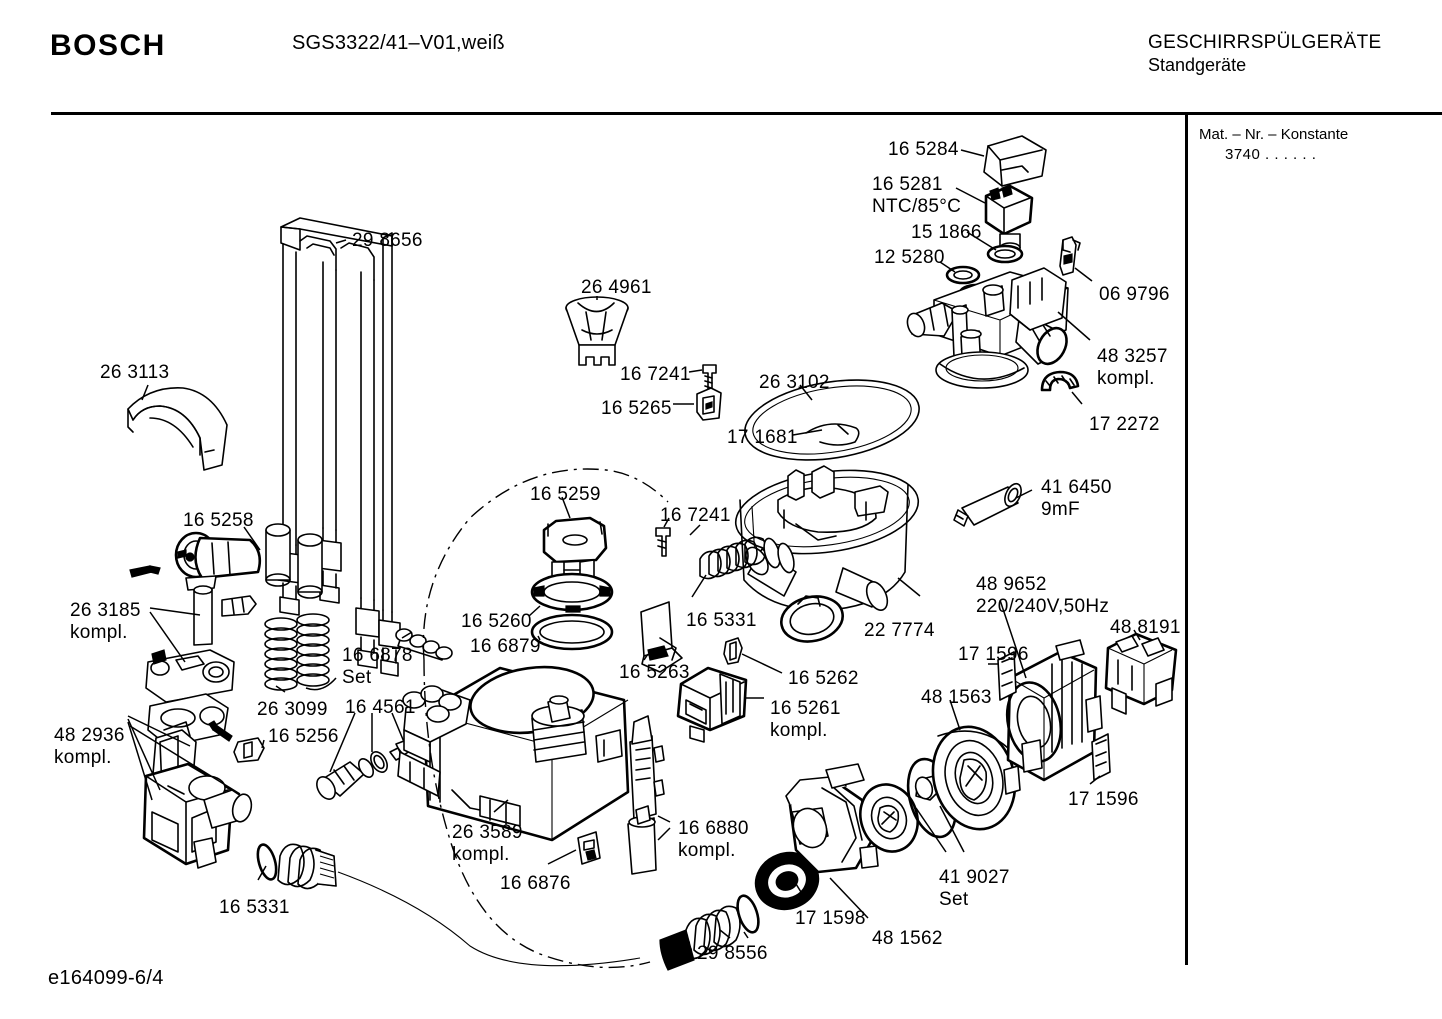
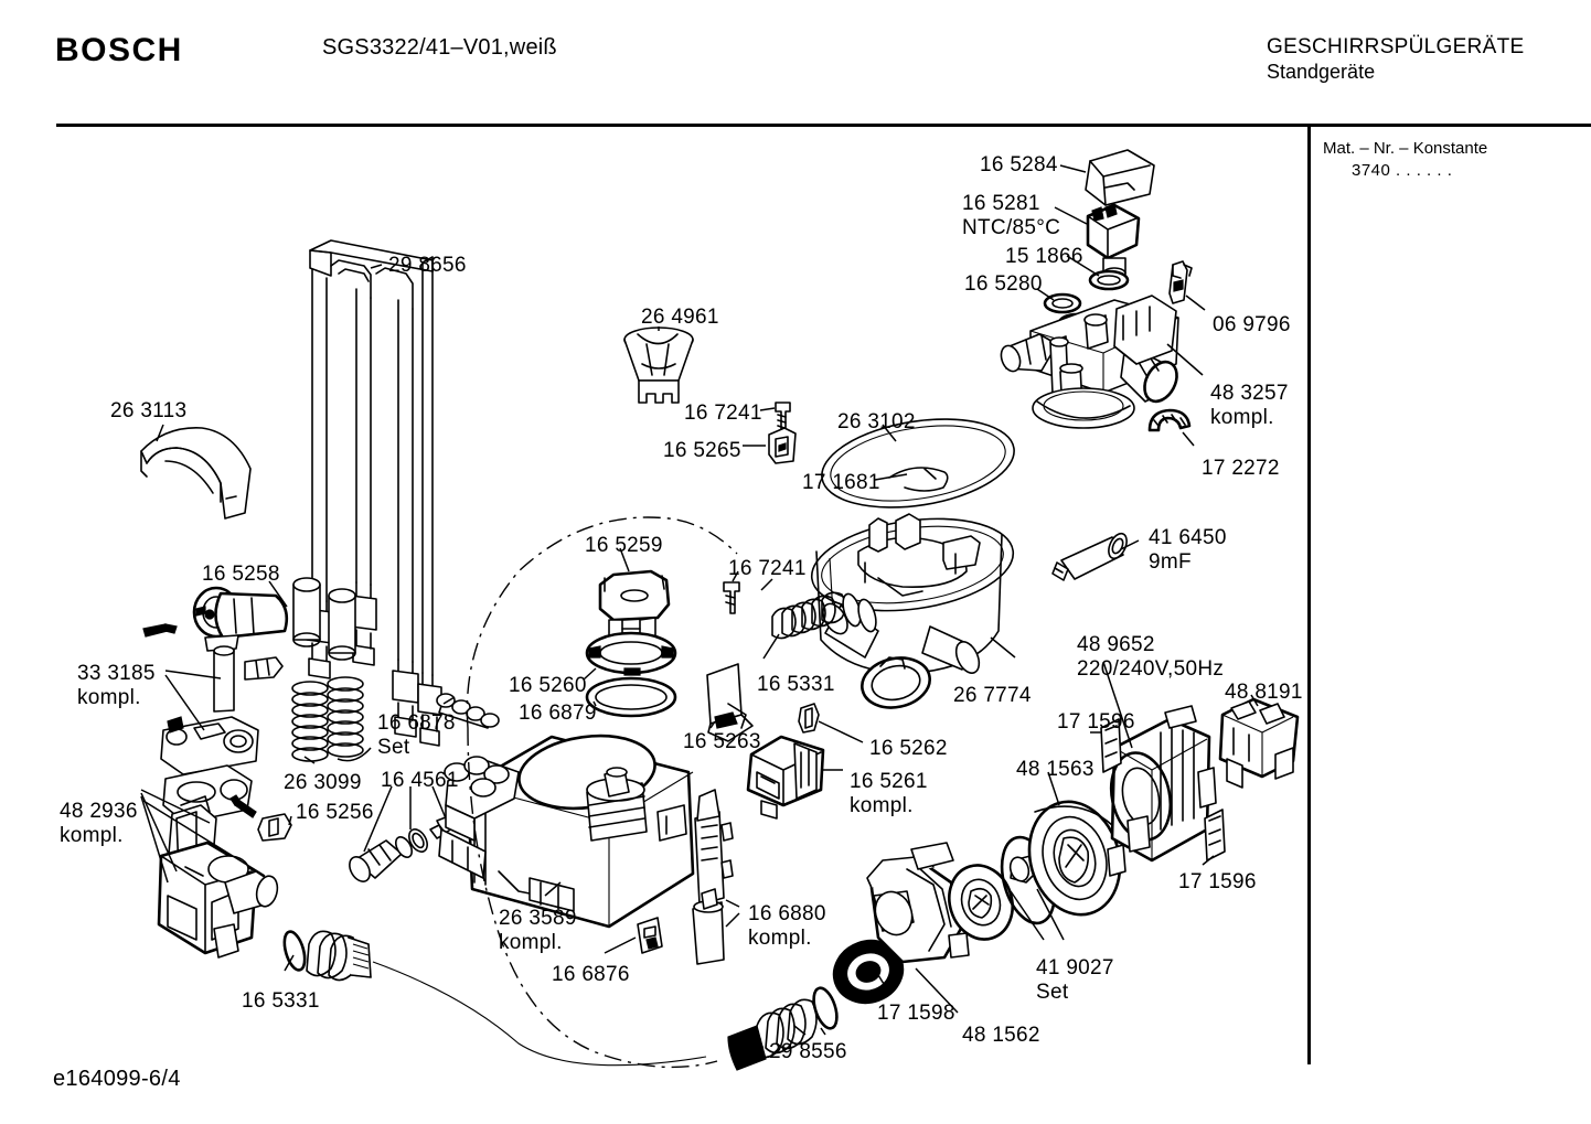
  BOSCH
  SGS3322/41–V01,weiß
  GESCHIRRSPÜLGERÄTE
  Standgeräte
  Mat. – Nr. – Konstante
  3740 . . . . . .
  e164099-6/4
  29 8656
  26 3113
  26 4961
  16 7241
  16 5265
  26 3102
  17 1681
  16 5284
  16 5281
  NTC/85°C
  15 1866
- 12 5280
+ 16 5280
  06 9796
  48 3257
  kompl.
  17 2272
  41 6450
  9mF
  16 5258
- 26 3185
+ 33 3185
  kompl.
  16 5259
  16 7241
  16 5260
  16 6879
  16 5263
  16 5331
  16 5262
  16 5261
  kompl.
- 22 7774
+ 26 7774
  16 6878
  Set
  26 3099
  16 4561
  16 5256
  48 2936
  kompl.
  26 3589
  kompl.
  16 6880
  kompl.
  16 6876
  16 5331
  29 8556
  17 1598
  48 1562
  41 9027
  Set
  48 1563
  48 9652
  220/240V,50Hz
  17 1596
  17 1596
  48 8191
